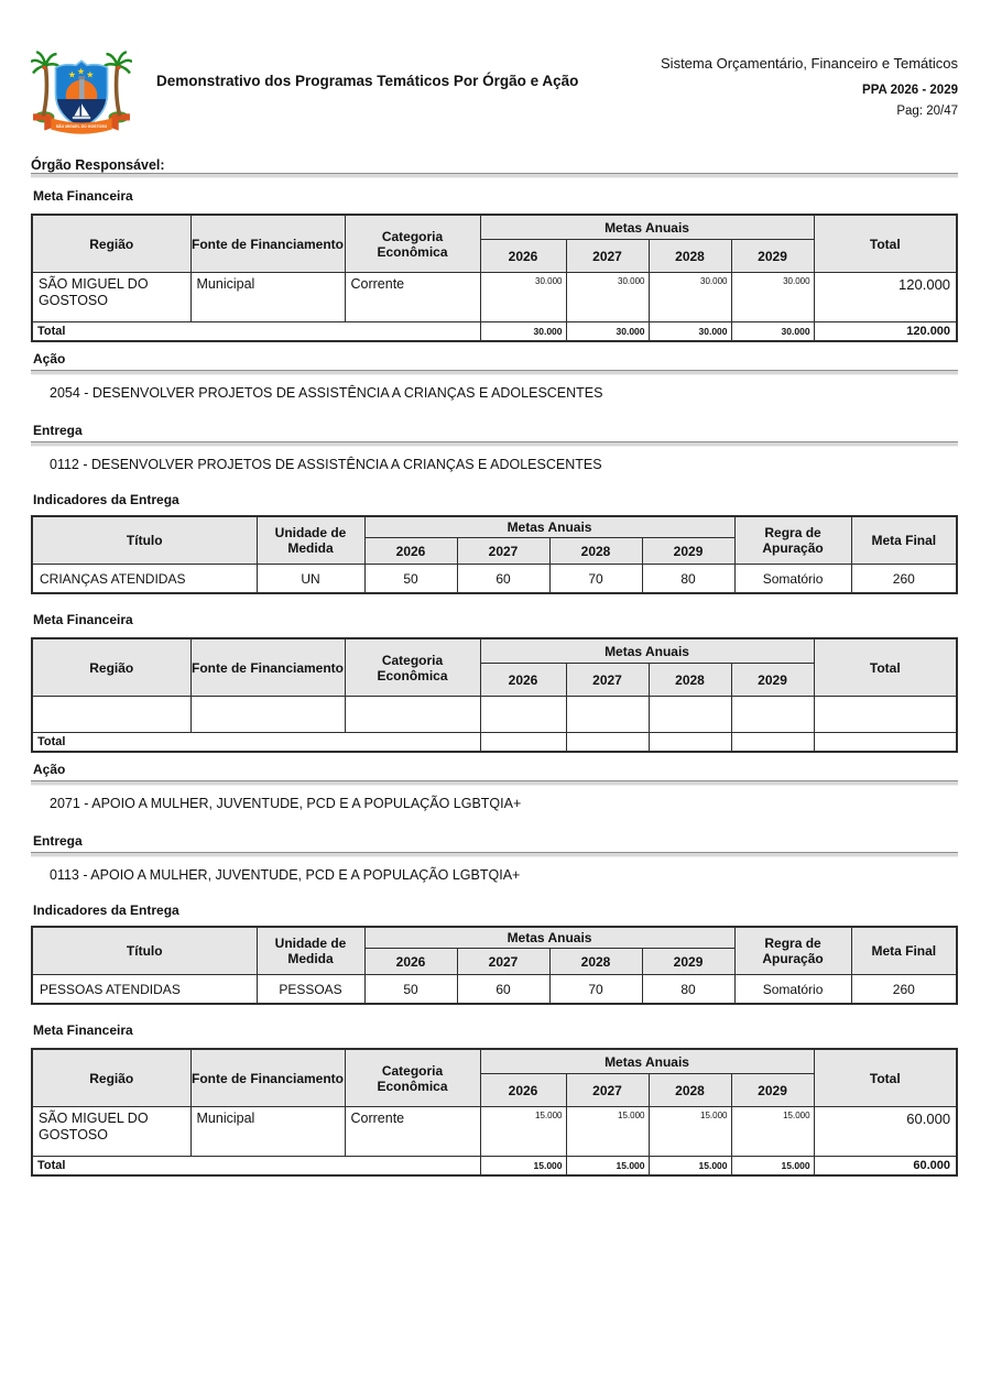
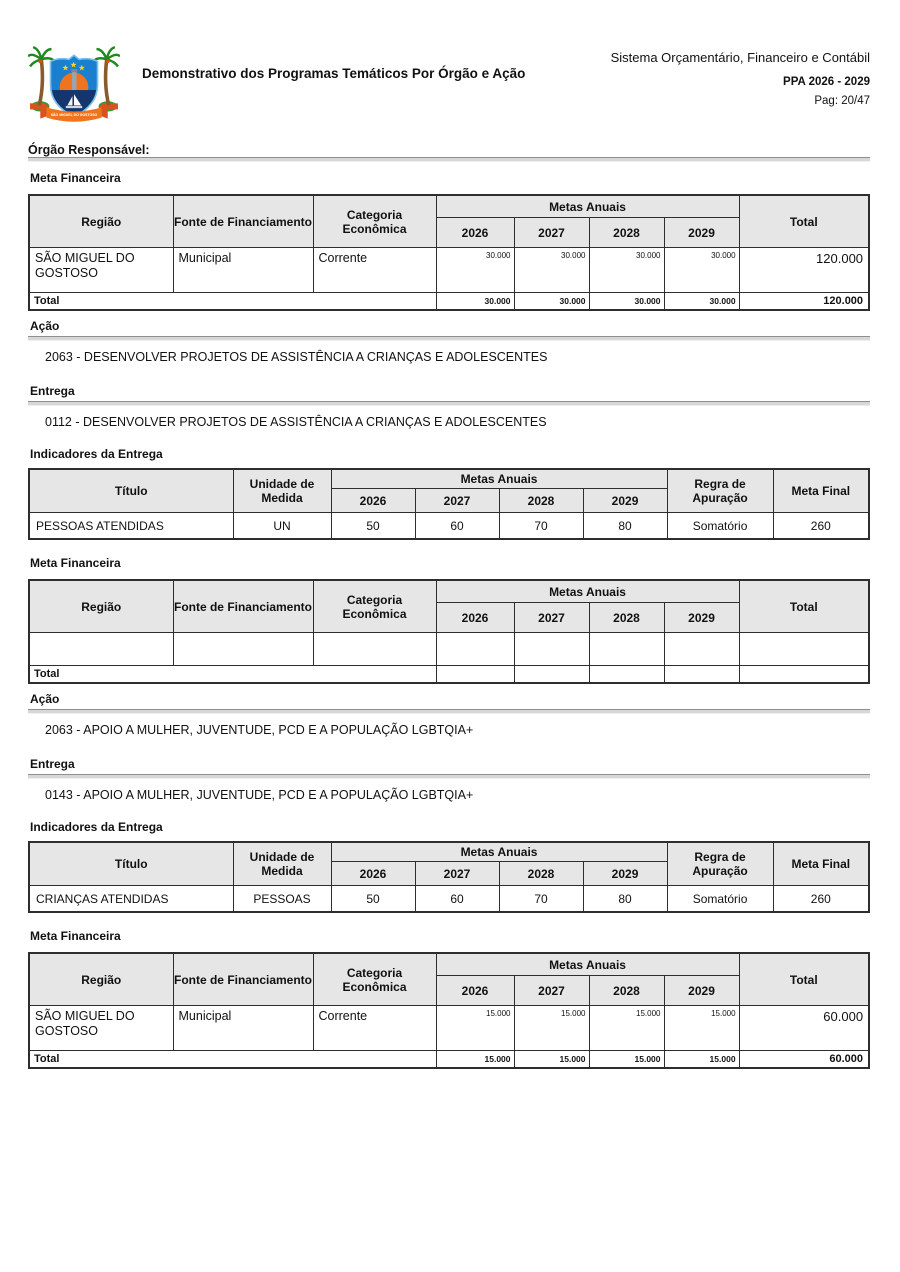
  ★
  ★
  ★
  Demonstrativo dos Programas Temáticos Por Órgão e Ação
- Sistema Orçamentário, Financeiro e Temáticos
+ Sistema Orçamentário, Financeiro e Contábil
  PPA 2026 - 2029
  Pag: 20/47
  Órgão Responsável:
  Meta Financeira
  Região	Fonte de Financiamento	Categoria Econômica	Metas Anuais	Total
  2026	2027	2028	2029
  SÃO MIGUEL DO GOSTOSO	Municipal	Corrente	30.000	30.000	30.000	30.000	120.000
  Total	30.000	30.000	30.000	30.000	120.000
  Ação
- 2054 - DESENVOLVER PROJETOS DE ASSISTÊNCIA A CRIANÇAS E ADOLESCENTES
+ 2063 - DESENVOLVER PROJETOS DE ASSISTÊNCIA A CRIANÇAS E ADOLESCENTES
  Entrega
  0112 - DESENVOLVER PROJETOS DE ASSISTÊNCIA A CRIANÇAS E ADOLESCENTES
  Indicadores da Entrega
  Título	Unidade de Medida	Metas Anuais	Regra de Apuração	Meta Final
  2026	2027	2028	2029
- CRIANÇAS ATENDIDAS	UN	50	60	70	80	Somatório	260
+ PESSOAS ATENDIDAS	UN	50	60	70	80	Somatório	260
  Meta Financeira
  Região	Fonte de Financiamento	Categoria Econômica	Metas Anuais	Total
  2026	2027	2028	2029
  Total
  Ação
- 2071 - APOIO A MULHER, JUVENTUDE, PCD E A POPULAÇÃO LGBTQIA+
+ 2063 - APOIO A MULHER, JUVENTUDE, PCD E A POPULAÇÃO LGBTQIA+
  Entrega
- 0113 - APOIO A MULHER, JUVENTUDE, PCD E A POPULAÇÃO LGBTQIA+
+ 0143 - APOIO A MULHER, JUVENTUDE, PCD E A POPULAÇÃO LGBTQIA+
  Indicadores da Entrega
  Título	Unidade de Medida	Metas Anuais	Regra de Apuração	Meta Final
  2026	2027	2028	2029
- PESSOAS ATENDIDAS	PESSOAS	50	60	70	80	Somatório	260
+ CRIANÇAS ATENDIDAS	PESSOAS	50	60	70	80	Somatório	260
  Meta Financeira
  Região	Fonte de Financiamento	Categoria Econômica	Metas Anuais	Total
  2026	2027	2028	2029
  SÃO MIGUEL DO GOSTOSO	Municipal	Corrente	15.000	15.000	15.000	15.000	60.000
  Total	15.000	15.000	15.000	15.000	60.000
